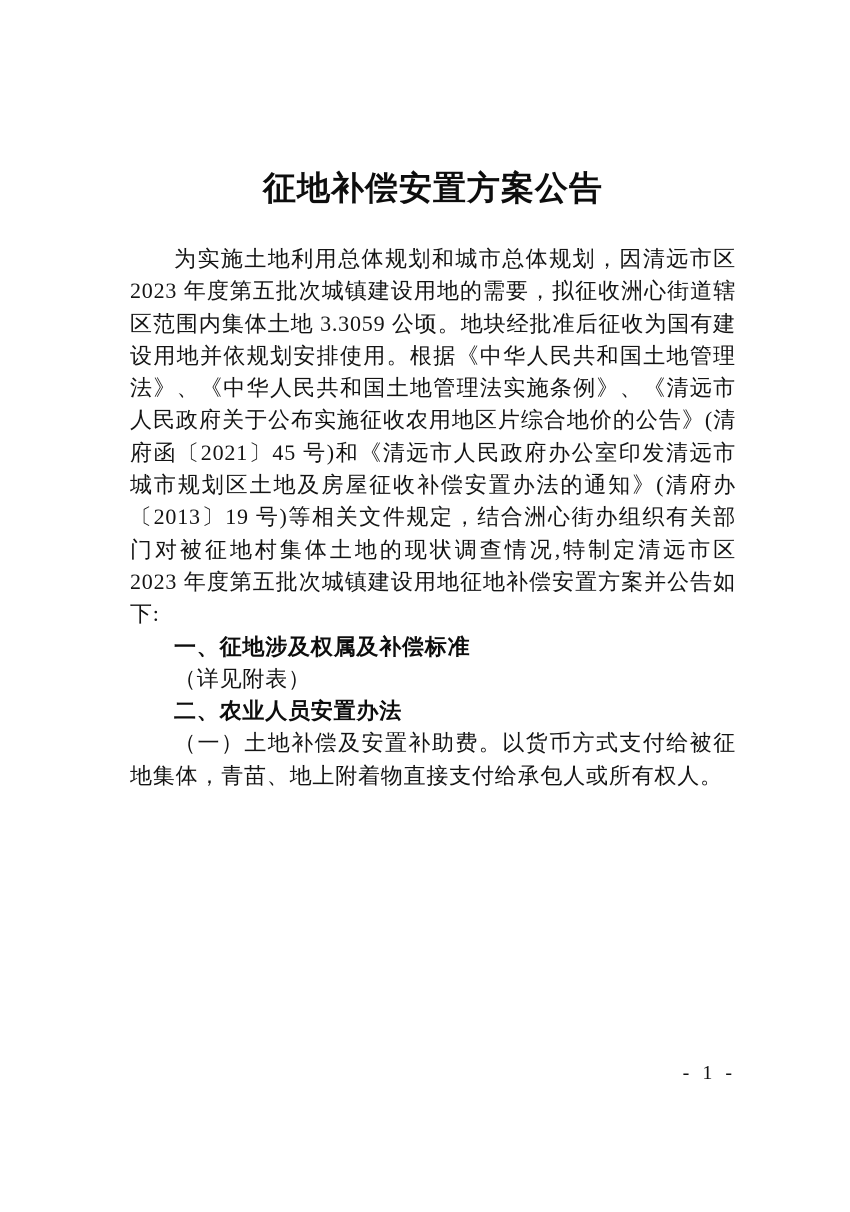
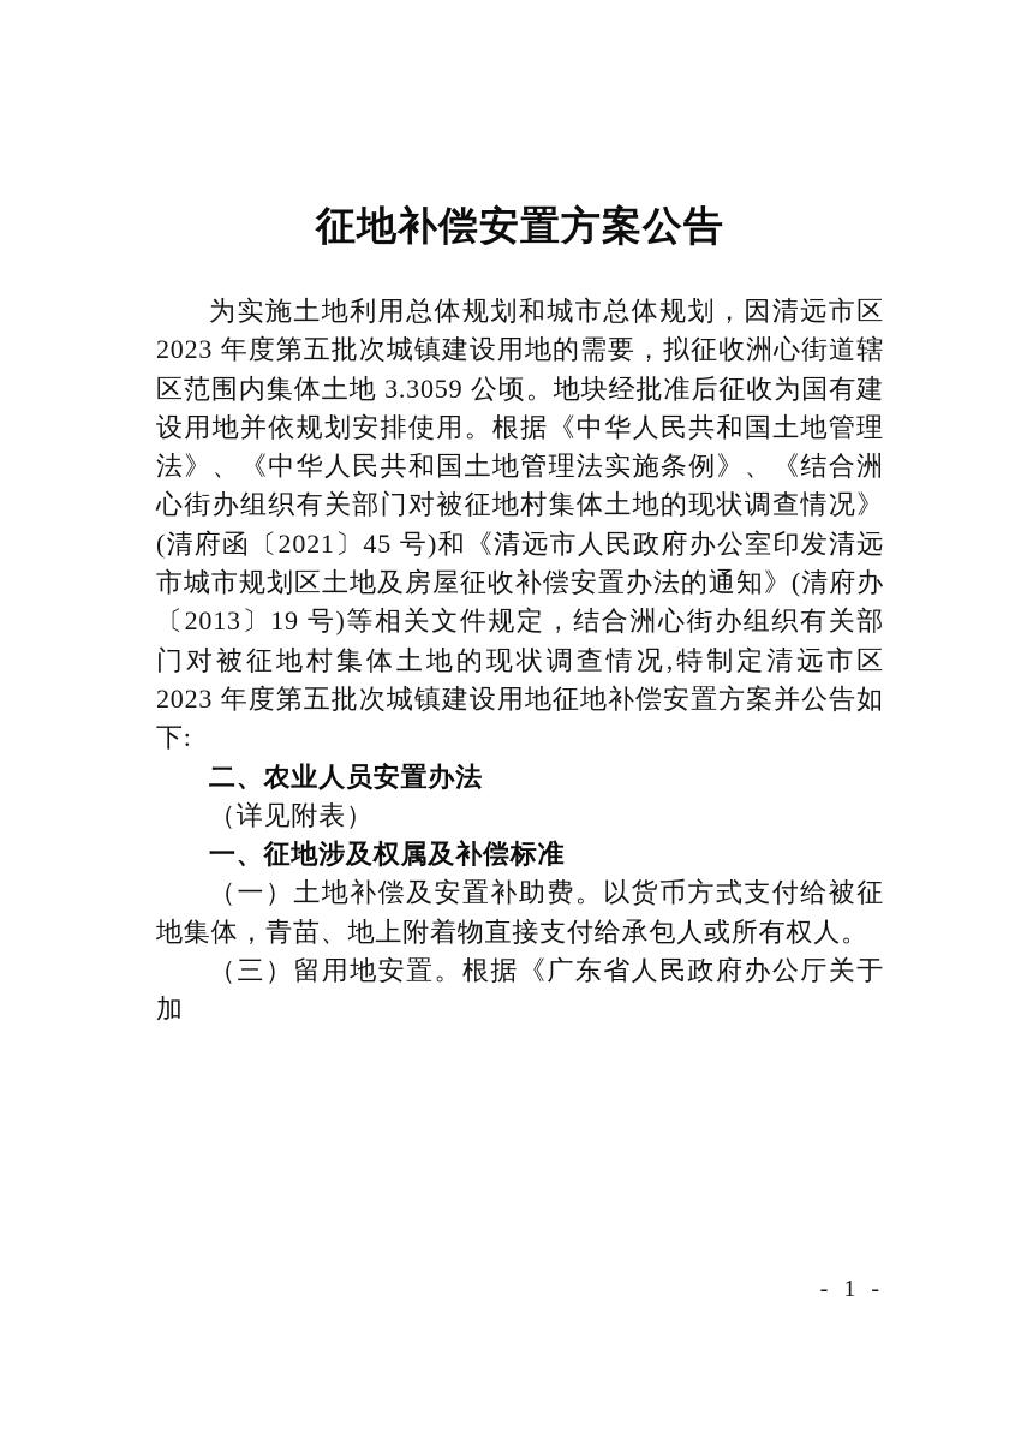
  征地补偿安置方案公告
- 为实施土地利用总体规划和城市总体规划，因清远市区 2023 年度第五批次城镇建设用地的需要，拟征收洲心街道辖区范围内集体土地 3.3059 公顷。地块经批准后征收为国有建设用地并依规划安排使用。根据《中华人民共和国土地管理法》、《中华人民共和国土地管理法实施条例》、《清远市人民政府关于公布实施征收农用地区片综合地价的公告》(清府函〔2021〕45 号)和《清远市人民政府办公室印发清远市城市规划区土地及房屋征收补偿安置办法的通知》(清府办〔2013〕19 号)等相关文件规定，结合洲心街办组织有关部门对被征地村集体土地的现状调查情况,特制定清远市区 2023 年度第五批次城镇建设用地征地补偿安置方案并公告如下:
+ 为实施土地利用总体规划和城市总体规划，因清远市区 2023 年度第五批次城镇建设用地的需要，拟征收洲心街道辖区范围内集体土地 3.3059 公顷。地块经批准后征收为国有建设用地并依规划安排使用。根据《中华人民共和国土地管理法》、《中华人民共和国土地管理法实施条例》、《结合洲心街办组织有关部门对被征地村集体土地的现状调查情况》(清府函〔2021〕45 号)和《清远市人民政府办公室印发清远市城市规划区土地及房屋征收补偿安置办法的通知》(清府办〔2013〕19 号)等相关文件规定，结合洲心街办组织有关部门对被征地村集体土地的现状调查情况,特制定清远市区 2023 年度第五批次城镇建设用地征地补偿安置方案并公告如下:
- 一、征地涉及权属及补偿标准
+ 二、农业人员安置办法
  （详见附表）
- 二、农业人员安置办法
+ 一、征地涉及权属及补偿标准
  （一）土地补偿及安置补助费。以货币方式支付给被征地集体，青苗、地上附着物直接支付给承包人或所有权人。
+ （三）留用地安置。根据《广东省人民政府办公厅关于加
  - 1 -
